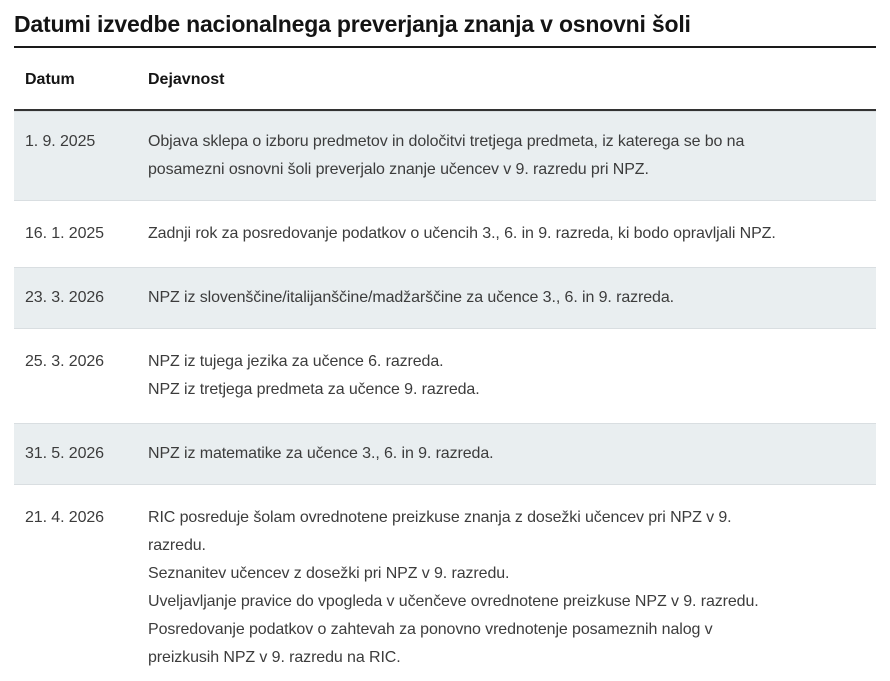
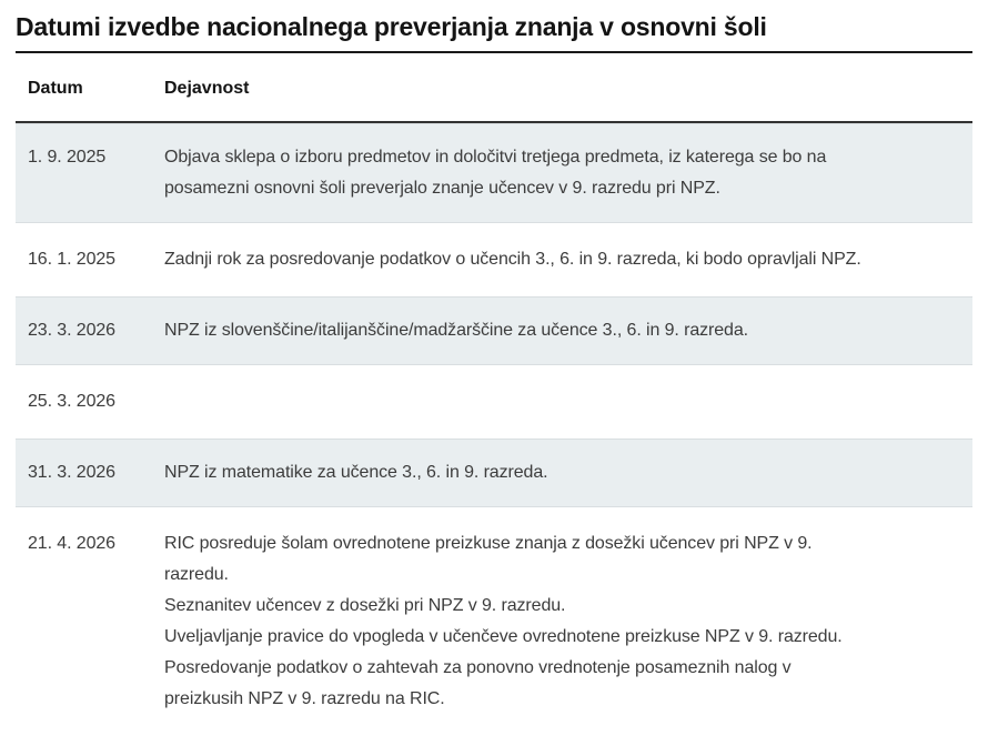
  Datumi izvedbe nacionalnega preverjanja znanja v osnovni šoli
  Datum
  Dejavnost
  1. 9. 2025
  Objava sklepa o izboru predmetov in določitvi tretjega predmeta, iz katerega se bo na
  posamezni osnovni šoli preverjalo znanje učencev v 9. razredu pri NPZ.
  16. 1. 2025
  Zadnji rok za posredovanje podatkov o učencih 3., 6. in 9. razreda, ki bodo opravljali NPZ.
  23. 3. 2026
  NPZ iz slovenščine/italijanščine/madžarščine za učence 3., 6. in 9. razreda.
  25. 3. 2026
- NPZ iz tujega jezika za učence 6. razreda.
- NPZ iz tretjega predmeta za učence 9. razreda.
- 31. 5. 2026
+ 31. 3. 2026
  NPZ iz matematike za učence 3., 6. in 9. razreda.
  21. 4. 2026
  RIC posreduje šolam ovrednotene preizkuse znanja z dosežki učencev pri NPZ v 9.
  razredu.
  Seznanitev učencev z dosežki pri NPZ v 9. razredu.
  Uveljavljanje pravice do vpogleda v učenčeve ovrednotene preizkuse NPZ v 9. razredu.
  Posredovanje podatkov o zahtevah za ponovno vrednotenje posameznih nalog v
  preizkusih NPZ v 9. razredu na RIC.
